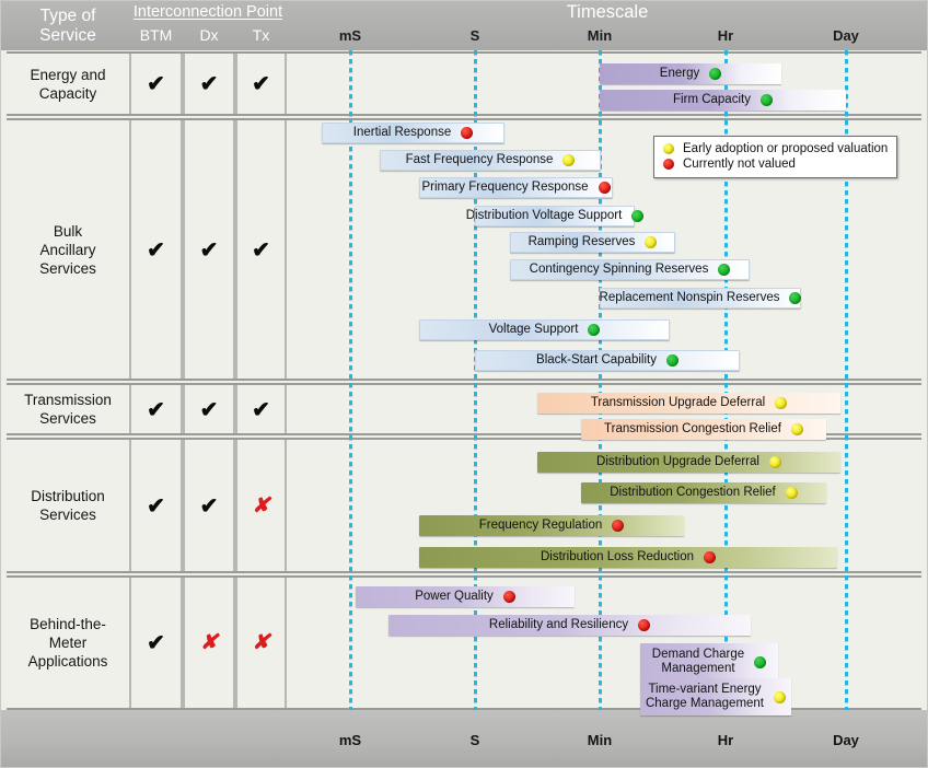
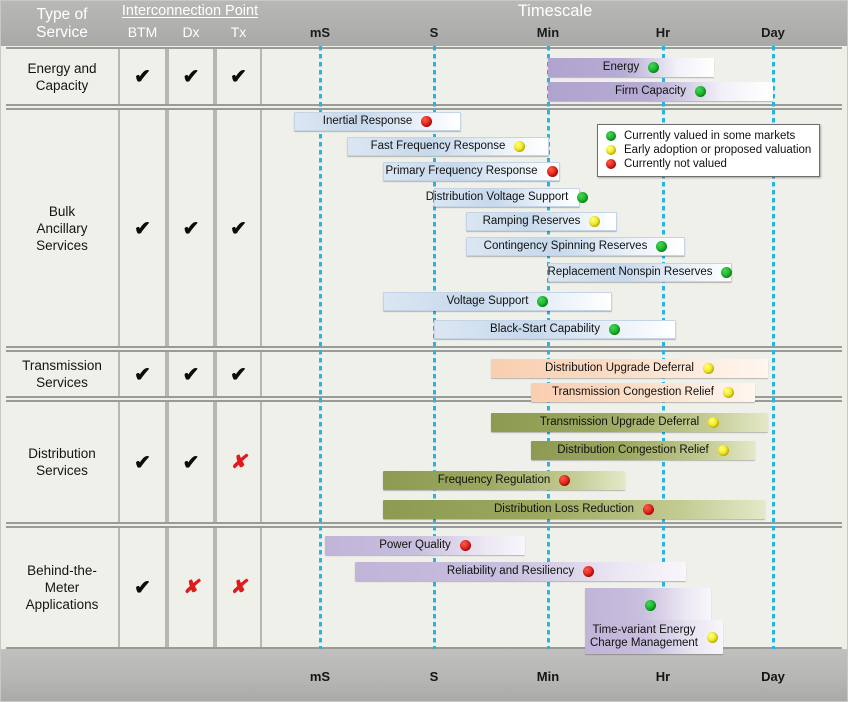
  Type of
  Service
  Interconnection Point
  BTM
  Dx
  Tx
  Timescale
  mS
  S
  Min
  Hr
  Day
  Energy and
  Capacity
  ✔
  ✔
  ✔
  Energy
  Firm Capacity
  Bulk
  Ancillary
  Services
  ✔
  ✔
  ✔
  Inertial Response
  Fast Frequency Response
  Primary Frequency Response
  Distribution Voltage Support
  Ramping Reserves
  Contingency Spinning Reserves
  Replacement Nonspin Reserves
  Voltage Support
  Black-Start Capability
  Transmission
  Services
  ✔
  ✔
  ✔
- Transmission Upgrade Deferral
+ Distribution Upgrade Deferral
  Transmission Congestion Relief
  Distribution
  Services
  ✔
  ✔
  ✘
- Distribution Upgrade Deferral
+ Transmission Upgrade Deferral
  Distribution Congestion Relief
  Frequency Regulation
  Distribution Loss Reduction
  Behind-the-
  Meter
  Applications
  ✔
  ✘
  ✘
  Power Quality
  Reliability and Resiliency
- Demand Charge
- Management
  Time-variant Energy
  Charge Management
+ Currently valued in some markets
  Early adoption or proposed valuation
  Currently not valued
  mS
  S
  Min
  Hr
  Day
